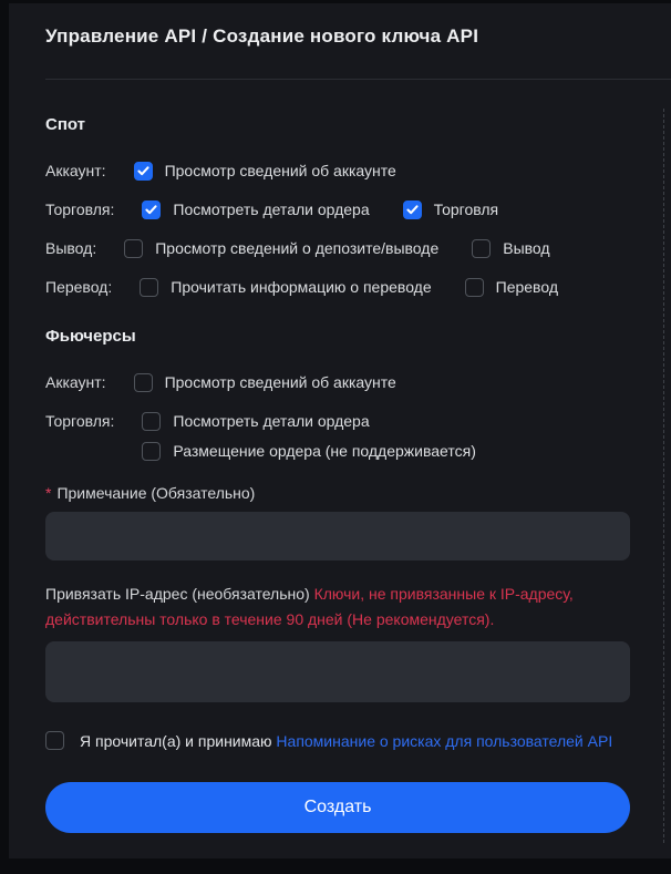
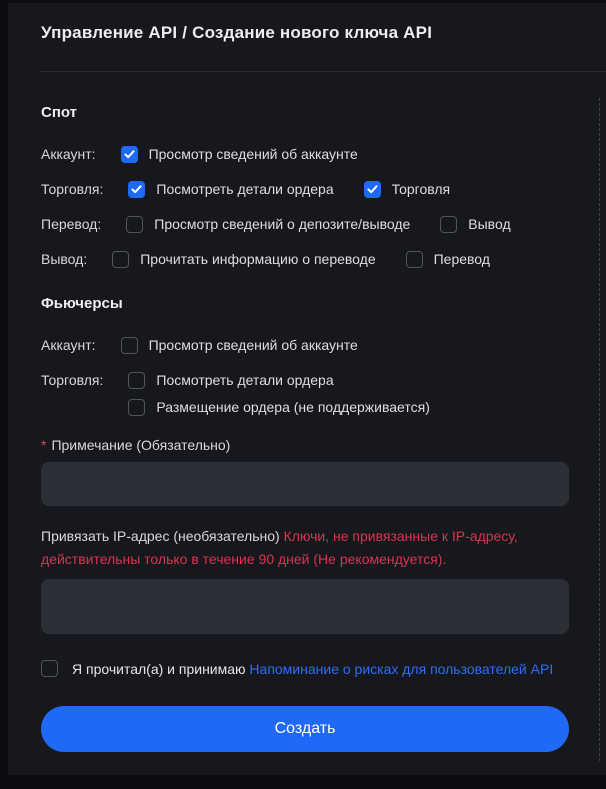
  Управление API / Создание нового ключа API
  Спот
  Аккаунт:
  Просмотр сведений об аккаунте
  Торговля:
  Посмотреть детали ордера
  Торговля
- Вывод:
+ Перевод:
  Просмотр сведений о депозите/выводе
  Вывод
- Перевод:
+ Вывод:
  Прочитать информацию о переводе
  Перевод
  Фьючерсы
  Аккаунт:
  Просмотр сведений об аккаунте
  Торговля:
  Посмотреть детали ордера
  Размещение ордера (не поддерживается)
  * Примечание (Обязательно)
  Привязать IP-адрес (необязательно) Ключи, не привязанные к IP-адресу, действительны только в течение 90 дней (Не рекомендуется).
  Я прочитал(а) и принимаю Напоминание о рисках для пользователей API
  Создать
